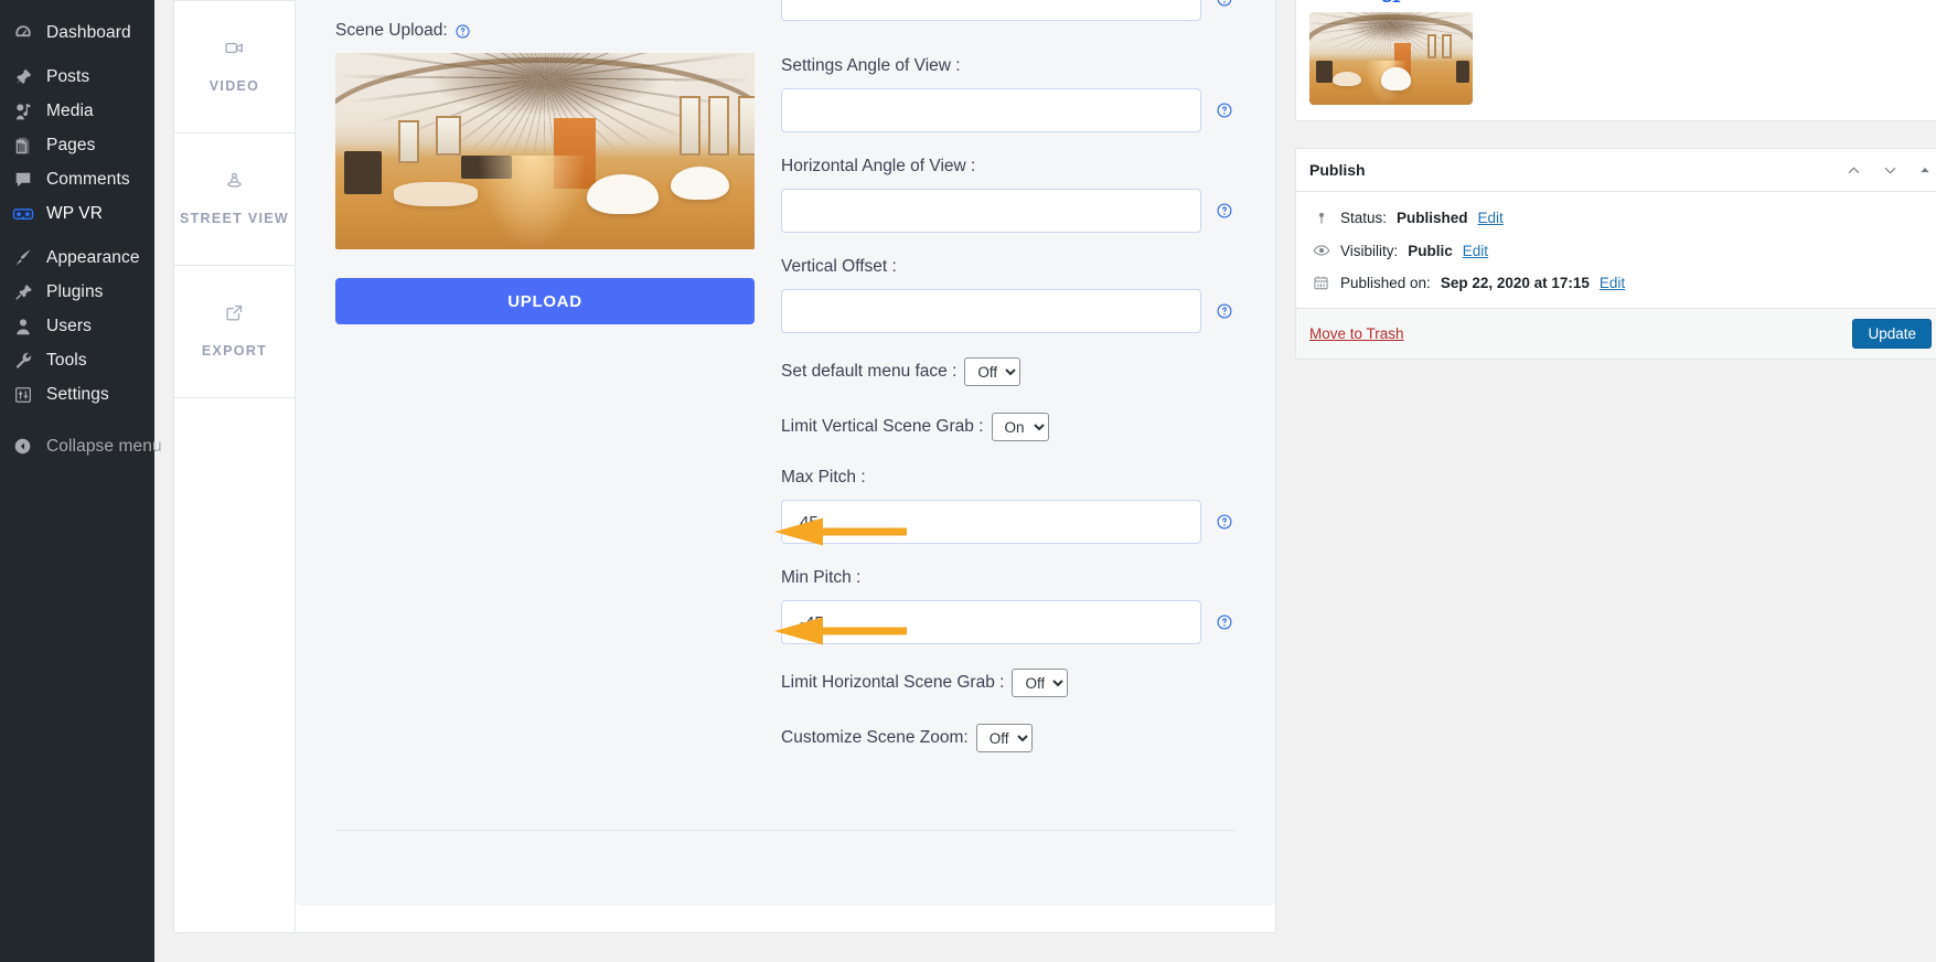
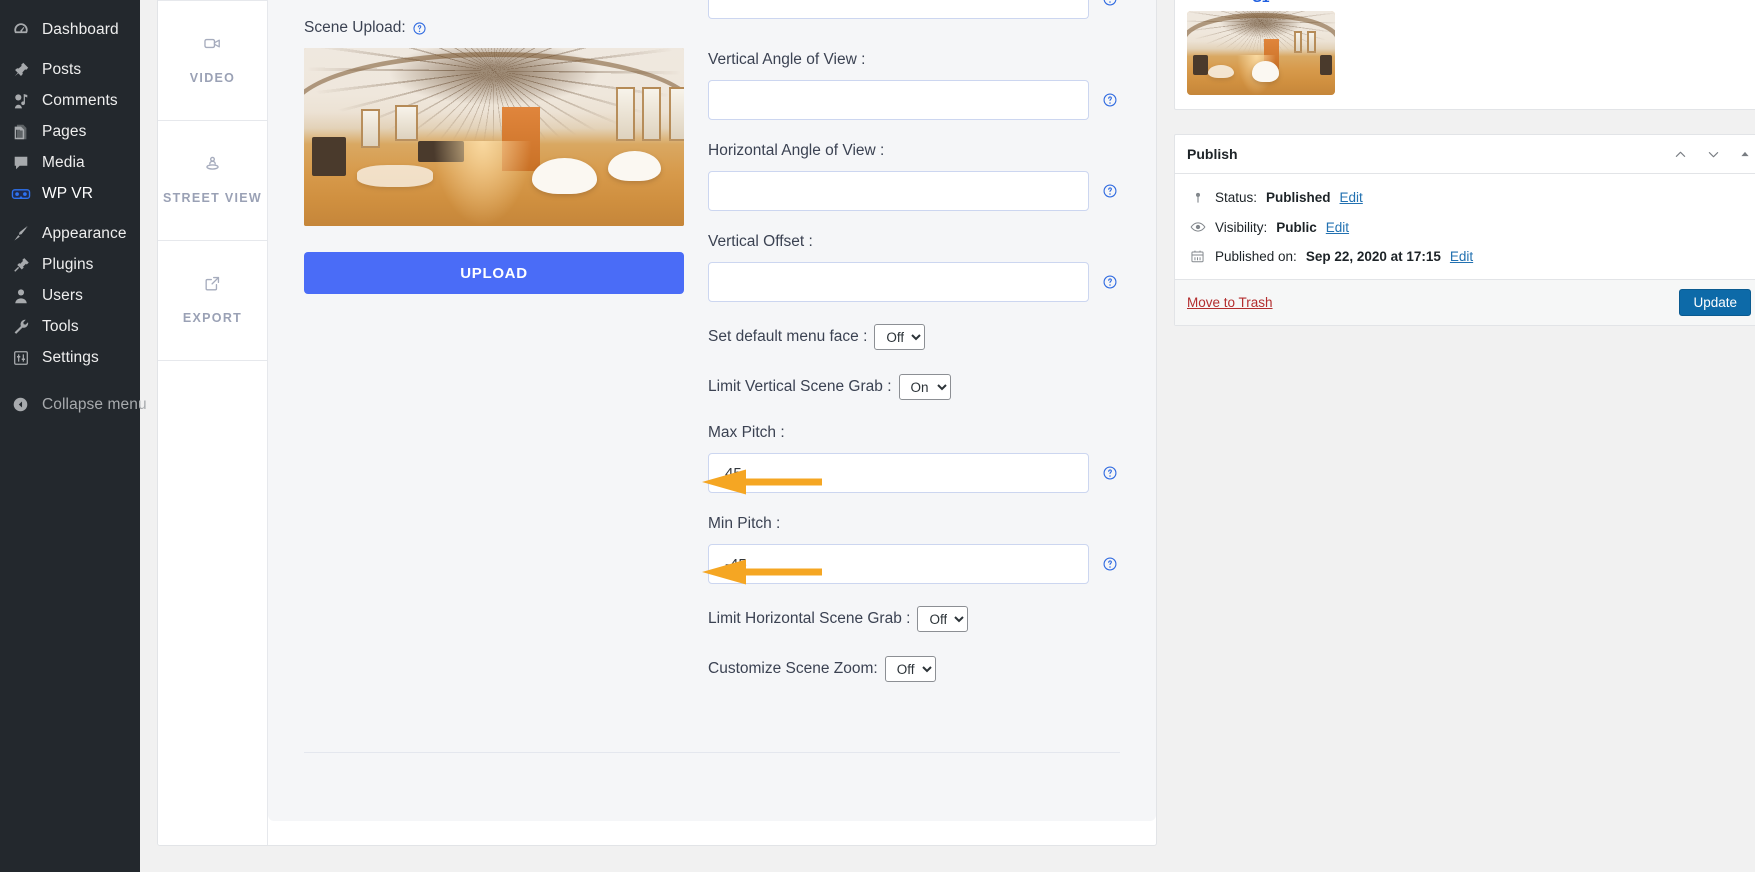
  Dashboard
  Posts
- Media
+ Comments
  Pages
- Comments
+ Media
  WP VR
  Appearance
  Plugins
  Users
  Tools
  Settings
  Collapse menu
  VIDEO
  STREET VIEW
  EXPORT
  Scene Upload:
  UPLOAD
- Settings Angle of View :
+ Vertical Angle of View :
  Horizontal Angle of View :
  Vertical Offset :
  Set default menu face :
  Off
  Limit Vertical Scene Grab :
  On
  Max Pitch :
  Min Pitch :
  Limit Horizontal Scene Grab :
  Off
  Customize Scene Zoom:
  Off
  Publish
  Status:
  Published
  Edit
  Visibility:
  Public
  Edit
  Published on:
  Sep 22, 2020 at 17:15
  Edit
  Move to Trash
  Update
